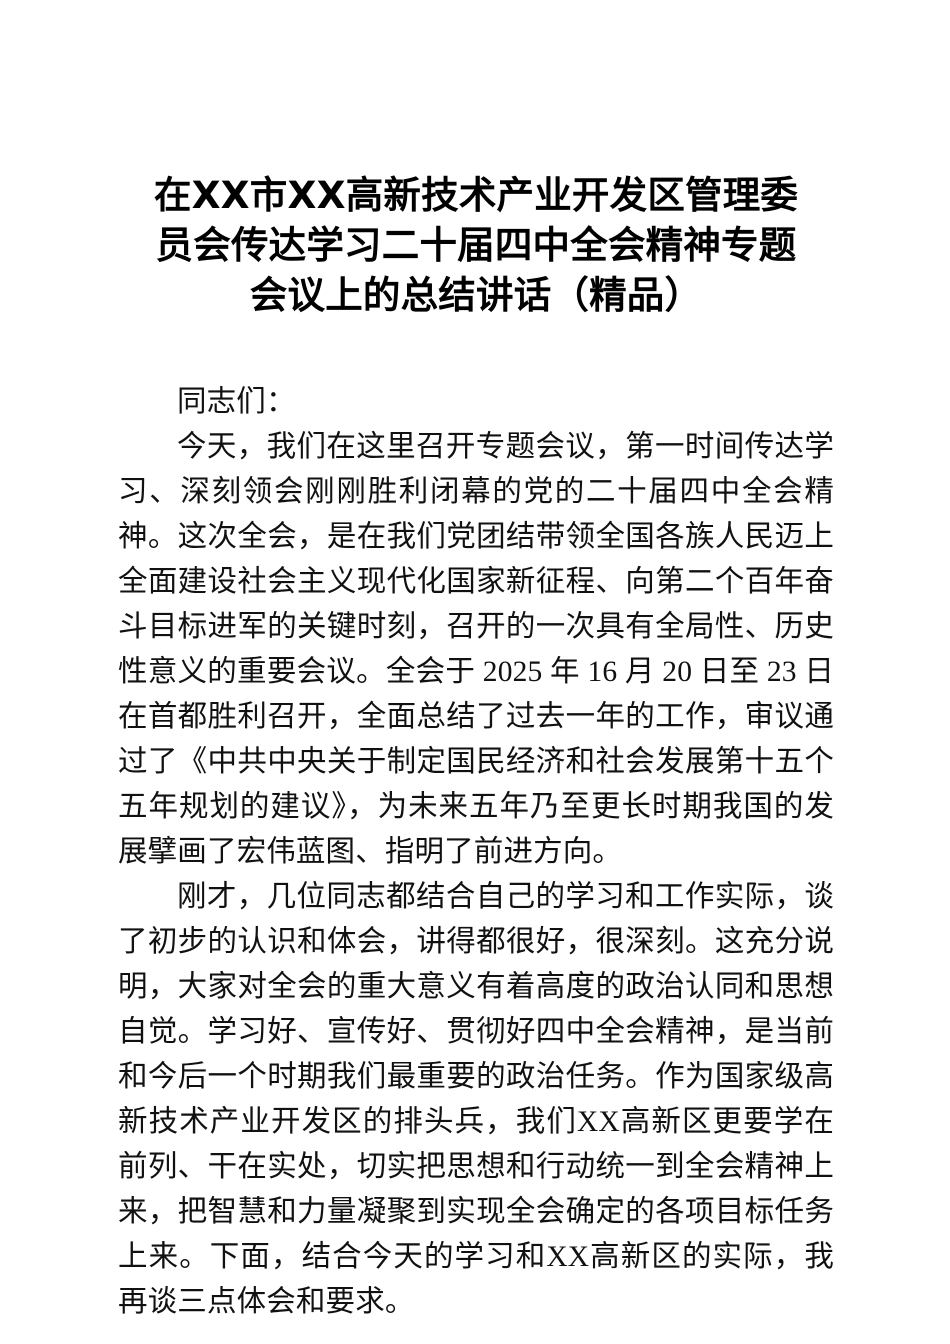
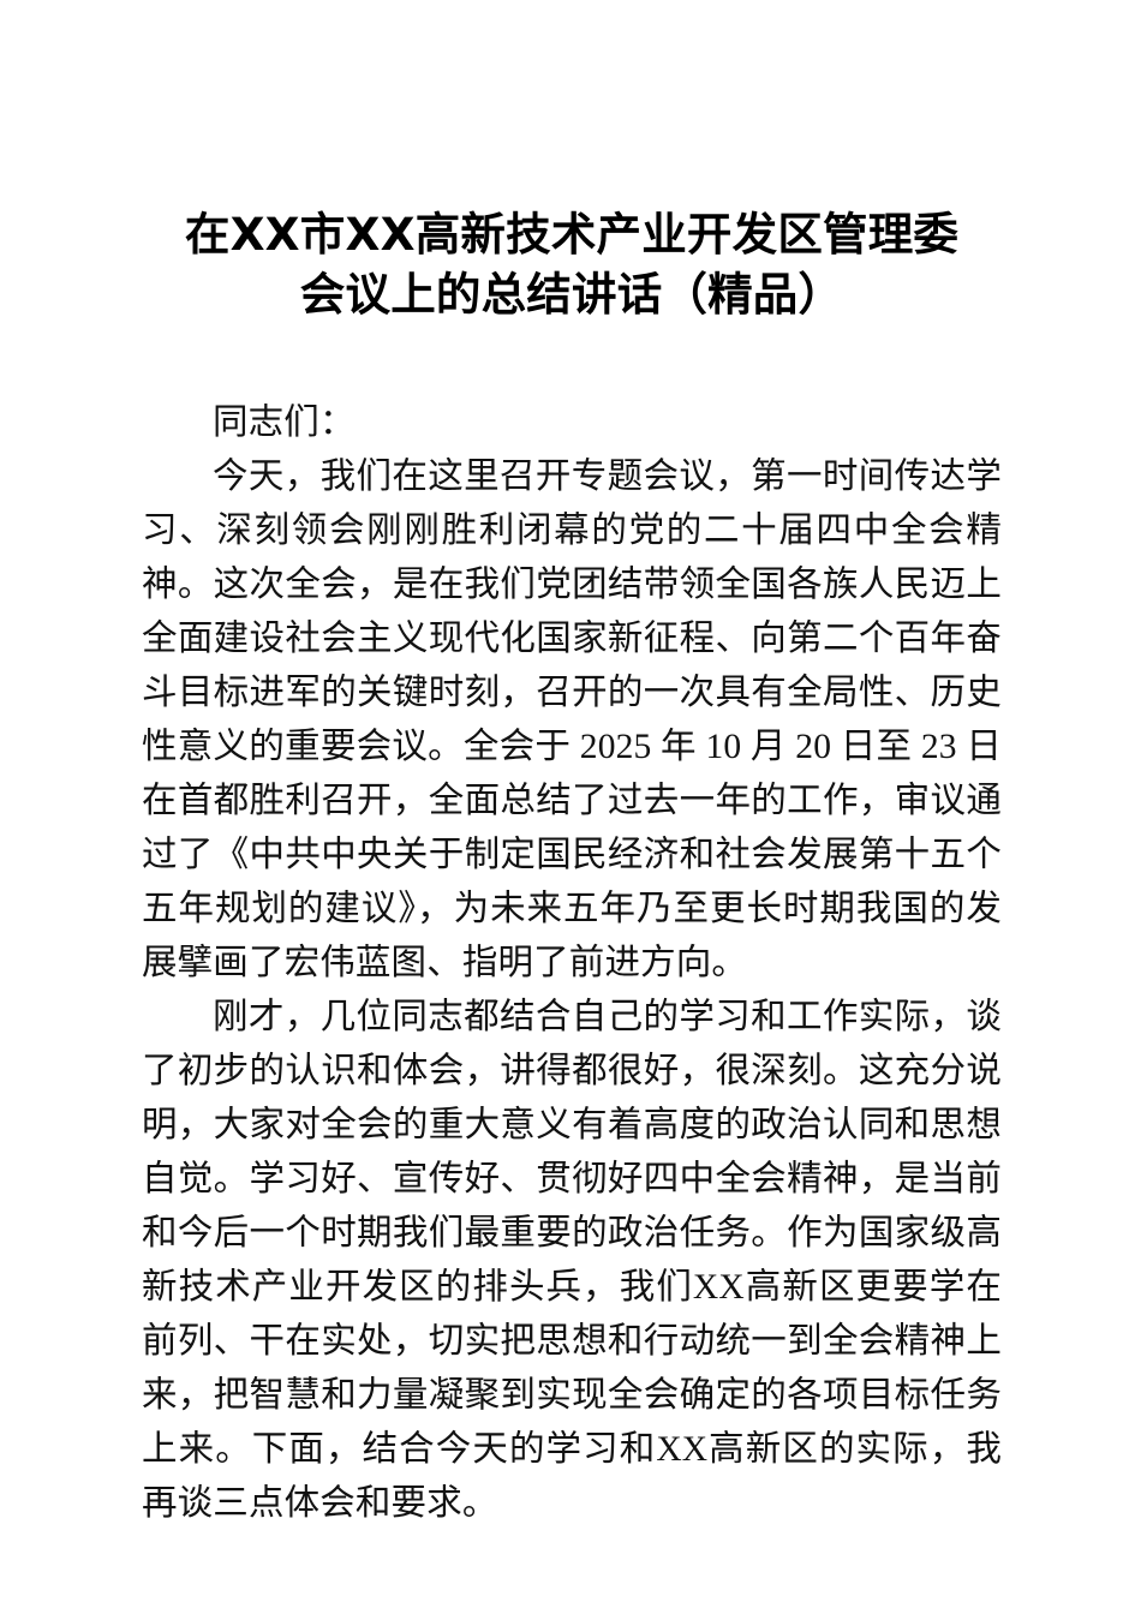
  在XX市XX高新技术产业开发区管理委
- 员会传达学习二十届四中全会精神专题
  会议上的总结讲话（精品）
  同志们：
- 今天，我们在这里召开专题会议，第一时间传达学习、深刻领会刚刚胜利闭幕的党的二十届四中全会精神。这次全会，是在我们党团结带领全国各族人民迈上全面建设社会主义现代化国家新征程、向第二个百年奋斗目标进军的关键时刻，召开的一次具有全局性、历史性意义的重要会议。全会于 2025 年 16 月 20 日至 23 日在首都胜利召开，全面总结了过去一年的工作，审议通过了《中共中央关于制定国民经济和社会发展第十五个五年规划的建议》，为未来五年乃至更长时期我国的发展擘画了宏伟蓝图、指明了前进方向。
+ 今天，我们在这里召开专题会议，第一时间传达学习、深刻领会刚刚胜利闭幕的党的二十届四中全会精神。这次全会，是在我们党团结带领全国各族人民迈上全面建设社会主义现代化国家新征程、向第二个百年奋斗目标进军的关键时刻，召开的一次具有全局性、历史性意义的重要会议。全会于 2025 年 10 月 20 日至 23 日在首都胜利召开，全面总结了过去一年的工作，审议通过了《中共中央关于制定国民经济和社会发展第十五个五年规划的建议》，为未来五年乃至更长时期我国的发展擘画了宏伟蓝图、指明了前进方向。
  刚才，几位同志都结合自己的学习和工作实际，谈了初步的认识和体会，讲得都很好，很深刻。这充分说明，大家对全会的重大意义有着高度的政治认同和思想自觉。学习好、宣传好、贯彻好四中全会精神，是当前和今后一个时期我们最重要的政治任务。作为国家级高新技术产业开发区的排头兵，我们XX高新区更要学在前列、干在实处，切实把思想和行动统一到全会精神上来，把智慧和力量凝聚到实现全会确定的各项目标任务上来。下面，结合今天的学习和XX高新区的实际，我再谈三点体会和要求。
